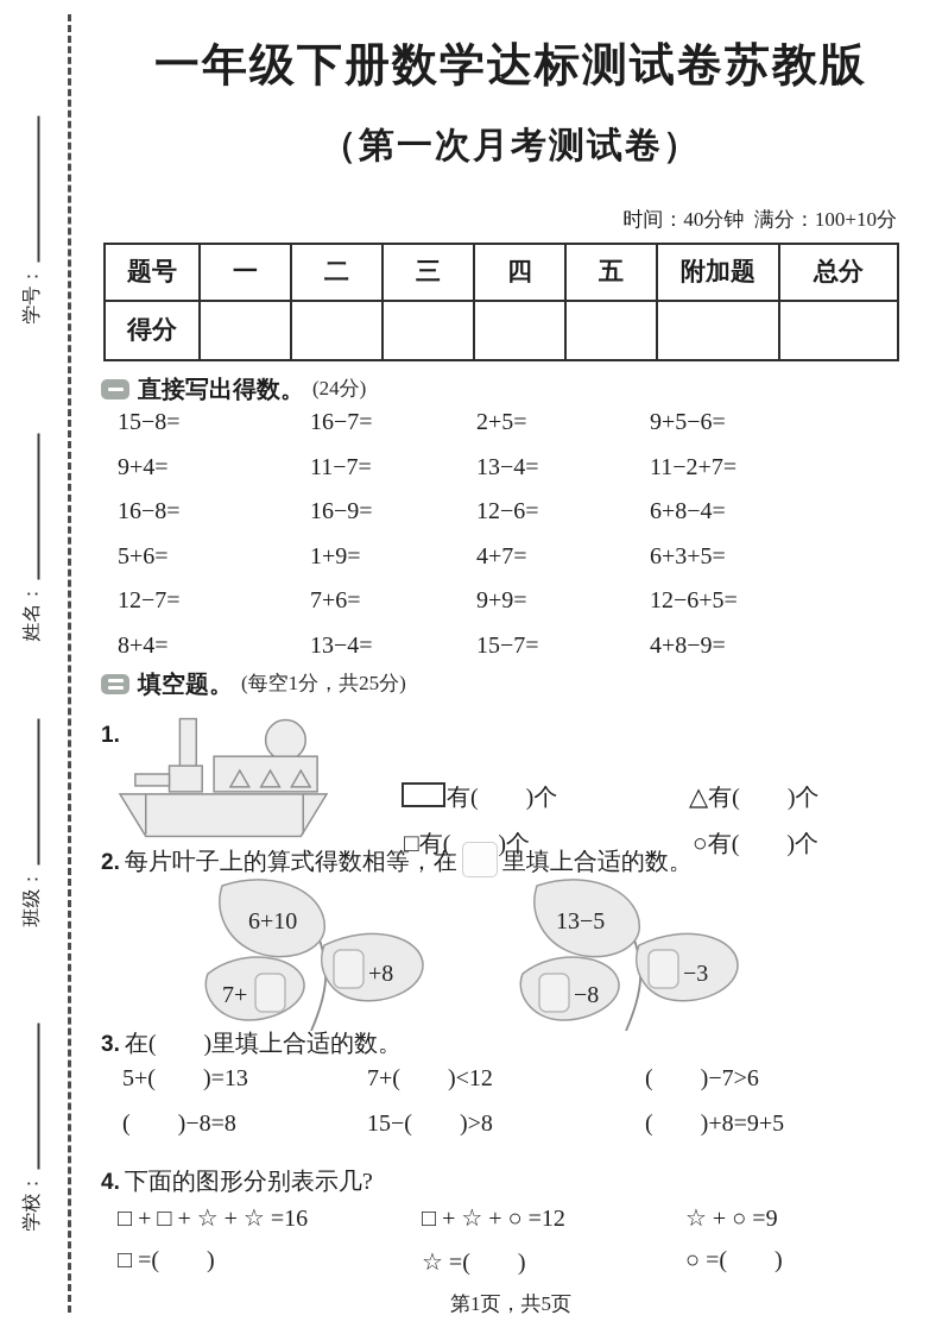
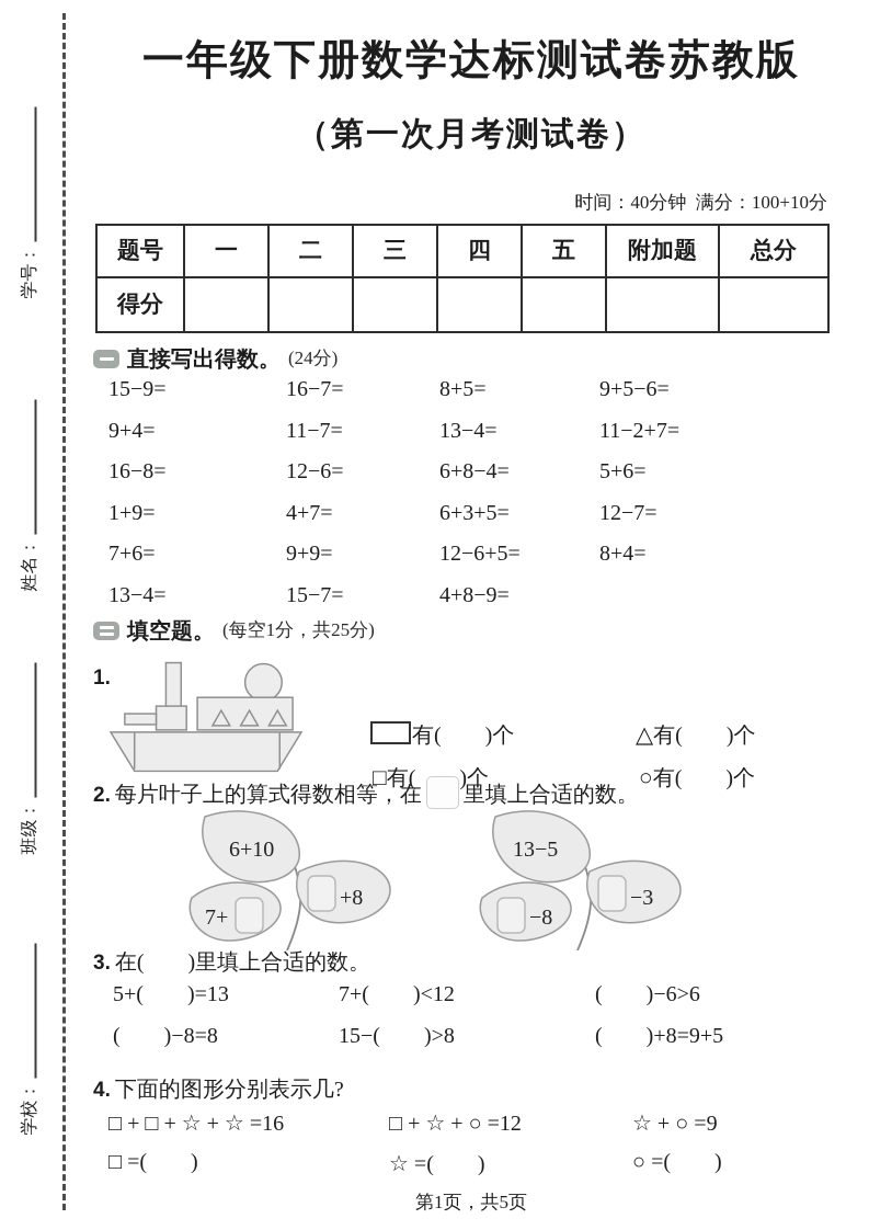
  一年级下册数学达标测试卷苏教版
  （第一次月考测试卷）
  时间：40分钟 满分：100+10分
  题号	一	二	三	四	五	附加题	总分
  得分
  直接写出得数。
  (24分)
- 15−8=
+ 15−9=
  16−7=
- 2+5=
+ 8+5=
  9+5−6=
  9+4=
  11−7=
  13−4=
  11−2+7=
  16−8=
- 16−9=
  12−6=
  6+8−4=
  5+6=
  1+9=
  4+7=
  6+3+5=
  12−7=
  7+6=
  9+9=
  12−6+5=
  8+4=
  13−4=
  15−7=
  4+8−9=
  填空题。
  (每空1分，共25分)
  1.
  有( )个
  △有( )个
  □有( )个
  ○有( )个
  2. 每片叶子上的算式得数相等，在 里填上合适的数。
  6+10
  +8
  7+
  13−5
  −3
  −8
  3. 在( )里填上合适的数。
  5+( )=13
  7+( )<12
- ( )−7>6
+ ( )−6>6
  ( )−8=8
  15−( )>8
  ( )+8=9+5
  4. 下面的图形分别表示几?
  □ + □ + ☆ + ☆ =16
  □ + ☆ + ○ =12
  ☆ + ○ =9
  □ =( )
  ☆ =( )
  ○ =( )
  第1页，共5页
